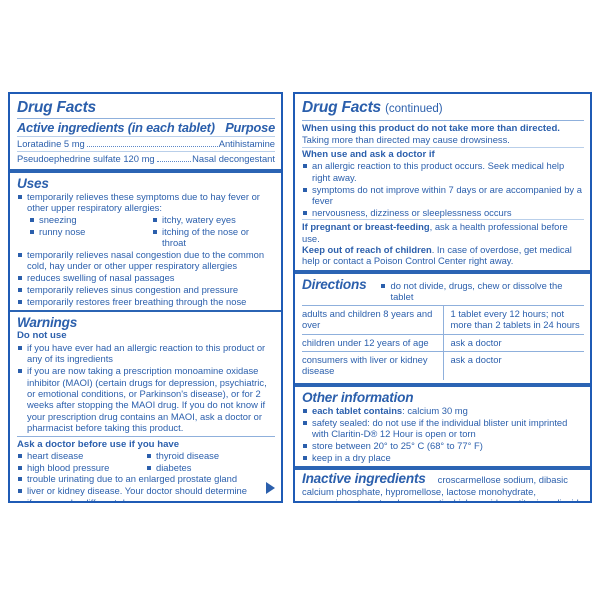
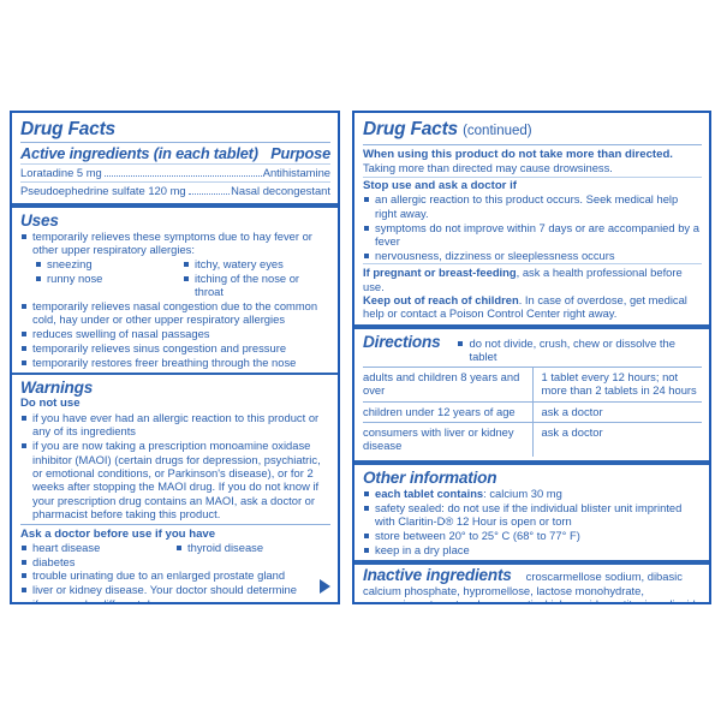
  Drug Facts
  Active ingredients (in each tablet)
  Purpose
  Loratadine 5 mg
  Antihistamine
  Pseudoephedrine sulfate 120 mg
  Nasal decongestant
  Uses
  temporarily relieves these symptoms due to hay fever or other upper respiratory allergies:
  sneezing
  itchy, watery eyes
  runny nose
  itching of the nose or throat
  temporarily relieves nasal congestion due to the common cold, hay under or other upper respiratory allergies
  reduces swelling of nasal passages
  temporarily relieves sinus congestion and pressure
  temporarily restores freer breathing through the nose
  Warnings
  Do not use
  if you have ever had an allergic reaction to this product or any of its ingredients
  if you are now taking a prescription monoamine oxidase inhibitor (MAOI) (certain drugs for depression, psychiatric, or emotional conditions, or Parkinson's disease), or for 2 weeks after stopping the MAOI drug. If you do not know if your prescription drug contains an MAOI, ask a doctor or pharmacist before taking this product.
  Ask a doctor before use if you have
  heart disease
  thyroid disease
- high blood pressure
  diabetes
  trouble urinating due to an enlarged prostate gland
  Drug Facts (continued)
  When using this product do not take more than directed.
  Taking more than directed may cause drowsiness.
- When use and ask a doctor if
+ Stop use and ask a doctor if
  an allergic reaction to this product occurs. Seek medical help right away.
  symptoms do not improve within 7 days or are accompanied by a fever
  nervousness, dizziness or sleeplessness occurs
  If pregnant or breast-feeding, ask a health professional before use.
  Keep out of reach of children. In case of overdose, get medical help or contact a Poison Control Center right away.
  Directions
- do not divide, drugs, chew or dissolve the tablet
+ do not divide, crush, chew or dissolve the tablet
  adults and children 8 years and over	1 tablet every 12 hours; not more than 2 tablets in 24 hours
  children under 12 years of age	ask a doctor
  consumers with liver or kidney disease	ask a doctor
  Other information
  each tablet contains: calcium 30 mg
  safety sealed: do not use if the individual blister unit imprinted with Claritin-D® 12 Hour is open or torn
  store between 20° to 25° C (68° to 77° F)
  keep in a dry place
